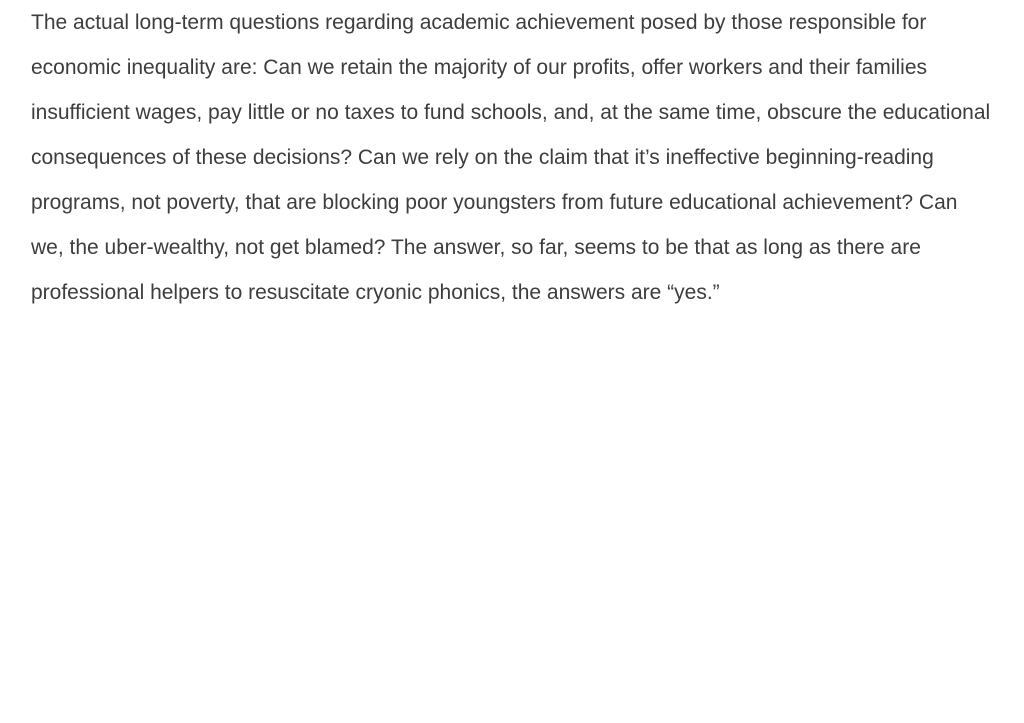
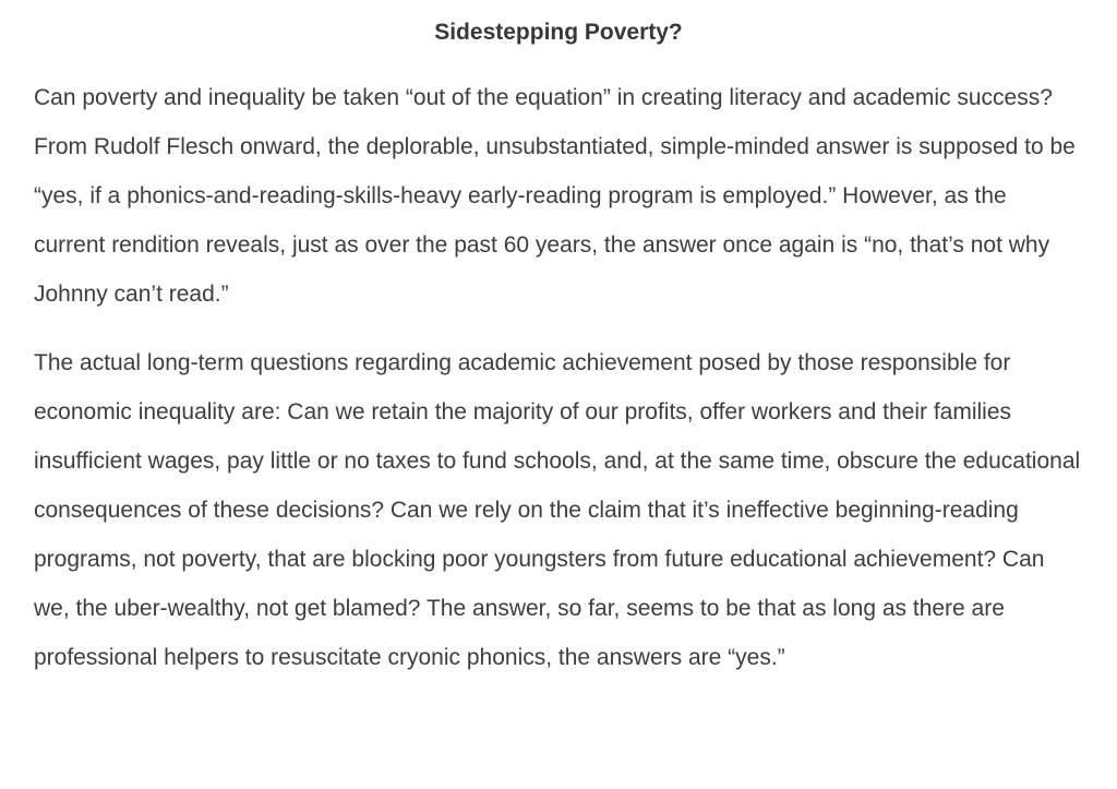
+ Sidestepping Poverty?
+ Can poverty and inequality be taken “out of the equation” in creating literacy and academic success? From Rudolf Flesch onward, the deplorable, unsubstantiated, simple-minded answer is supposed to be “yes, if a phonics-and-reading-skills-heavy early-reading program is employed.” However, as the current rendition reveals, just as over the past 60 years, the answer once again is “no, that’s not why Johnny can’t read.”
  The actual long-term questions regarding academic achievement posed by those responsible for economic inequality are: Can we retain the majority of our profits, offer workers and their families insufficient wages, pay little or no taxes to fund schools, and, at the same time, obscure the educational consequences of these decisions? Can we rely on the claim that it’s ineffective beginning-reading programs, not poverty, that are blocking poor youngsters from future educational achievement? Can we, the uber-wealthy, not get blamed? The answer, so far, seems to be that as long as there are professional helpers to resuscitate cryonic phonics, the answers are “yes.”
